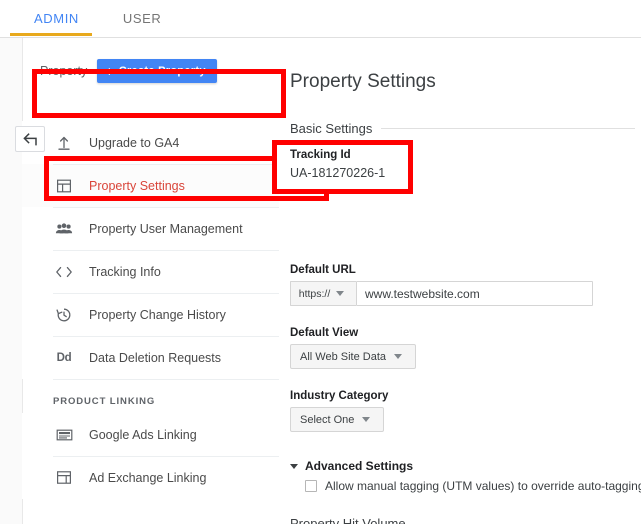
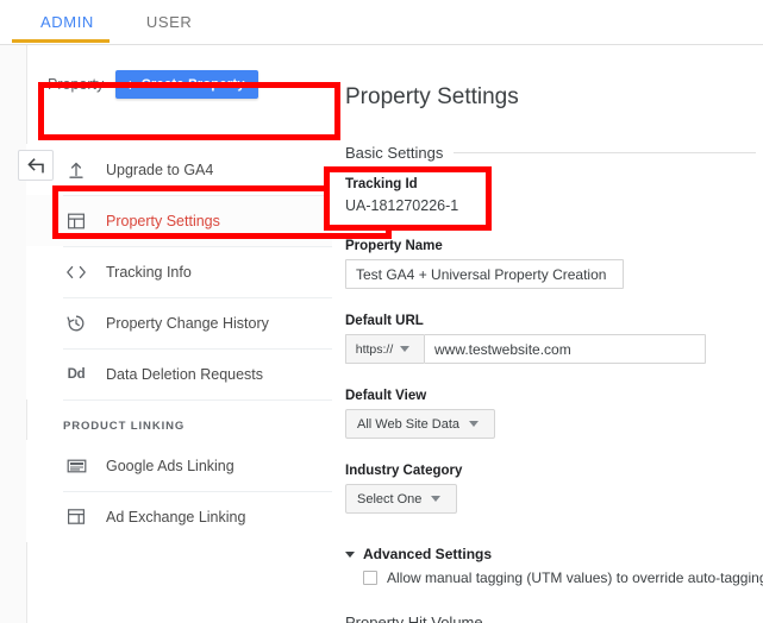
  ADMIN
  USER
  Property
  +
  Create Property
  Upgrade to GA4
  Property Settings
- Property User Management
  Tracking Info
  Property Change History
  Dd
  Data Deletion Requests
  PRODUCT LINKING
  Google Ads Linking
  Ad Exchange Linking
  Property Settings
  Basic Settings
+ Property Name
+ Test GA4 + Universal Property Creation
  Default URL
  https://
  www.testwebsite.com
  Default View
  All Web Site Data
  Industry Category
  Select One
  Advanced Settings
  Allow manual tagging (UTM values) to override auto-taggin
  Tracking Id
  UA-181270226-1
